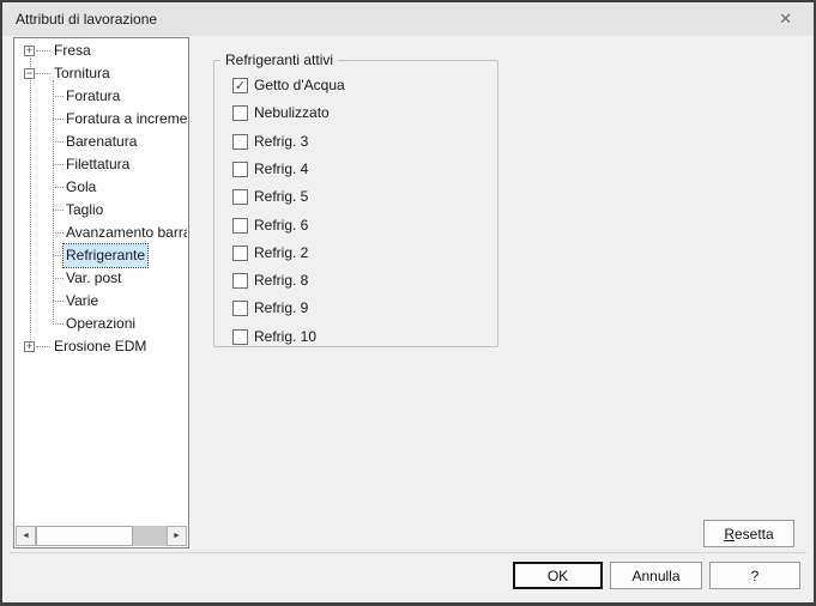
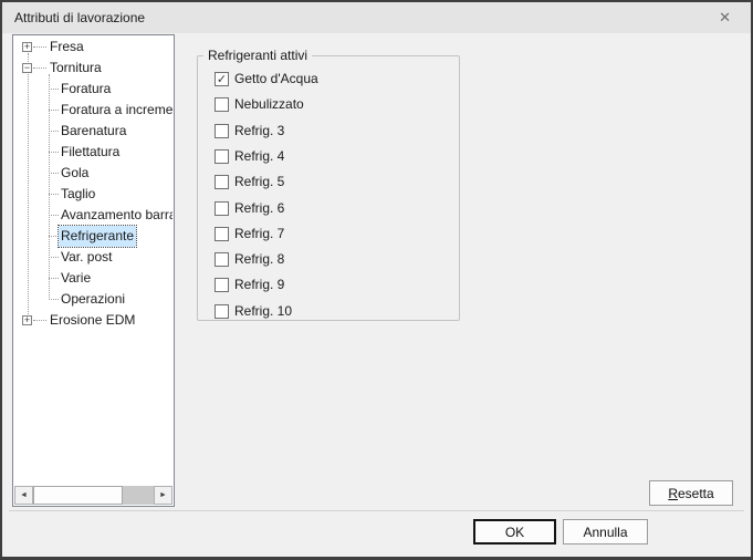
  Attributi di lavorazione
  ✕
  +
  Fresa
  −
  Tornitura
  Foratura
  Foratura a increme
  Barenatura
  Filettatura
  Gola
  Taglio
  Avanzamento barr
  Refrigerante
  Var. post
  Varie
  Operazioni
  +
  Erosione EDM
  Refrigeranti attivi
  ✓
  Getto d'Acqua
  Nebulizzato
  Refrig. 3
  Refrig. 4
  Refrig. 5
  Refrig. 6
- Refrig. 2
+ Refrig. 7
  Refrig. 8
  Refrig. 9
  Refrig. 10
  R
  esetta
  OK
  Annulla
- ?
